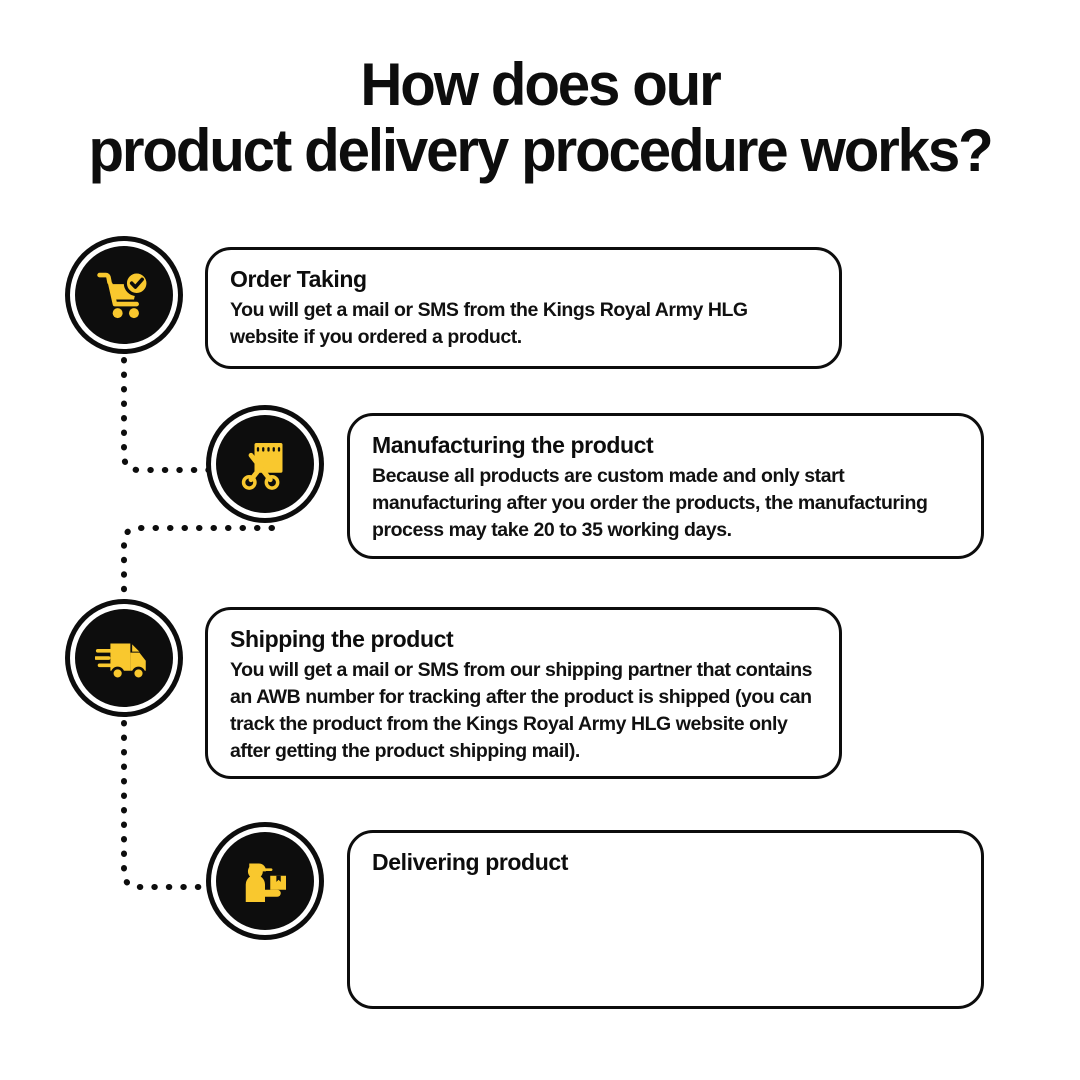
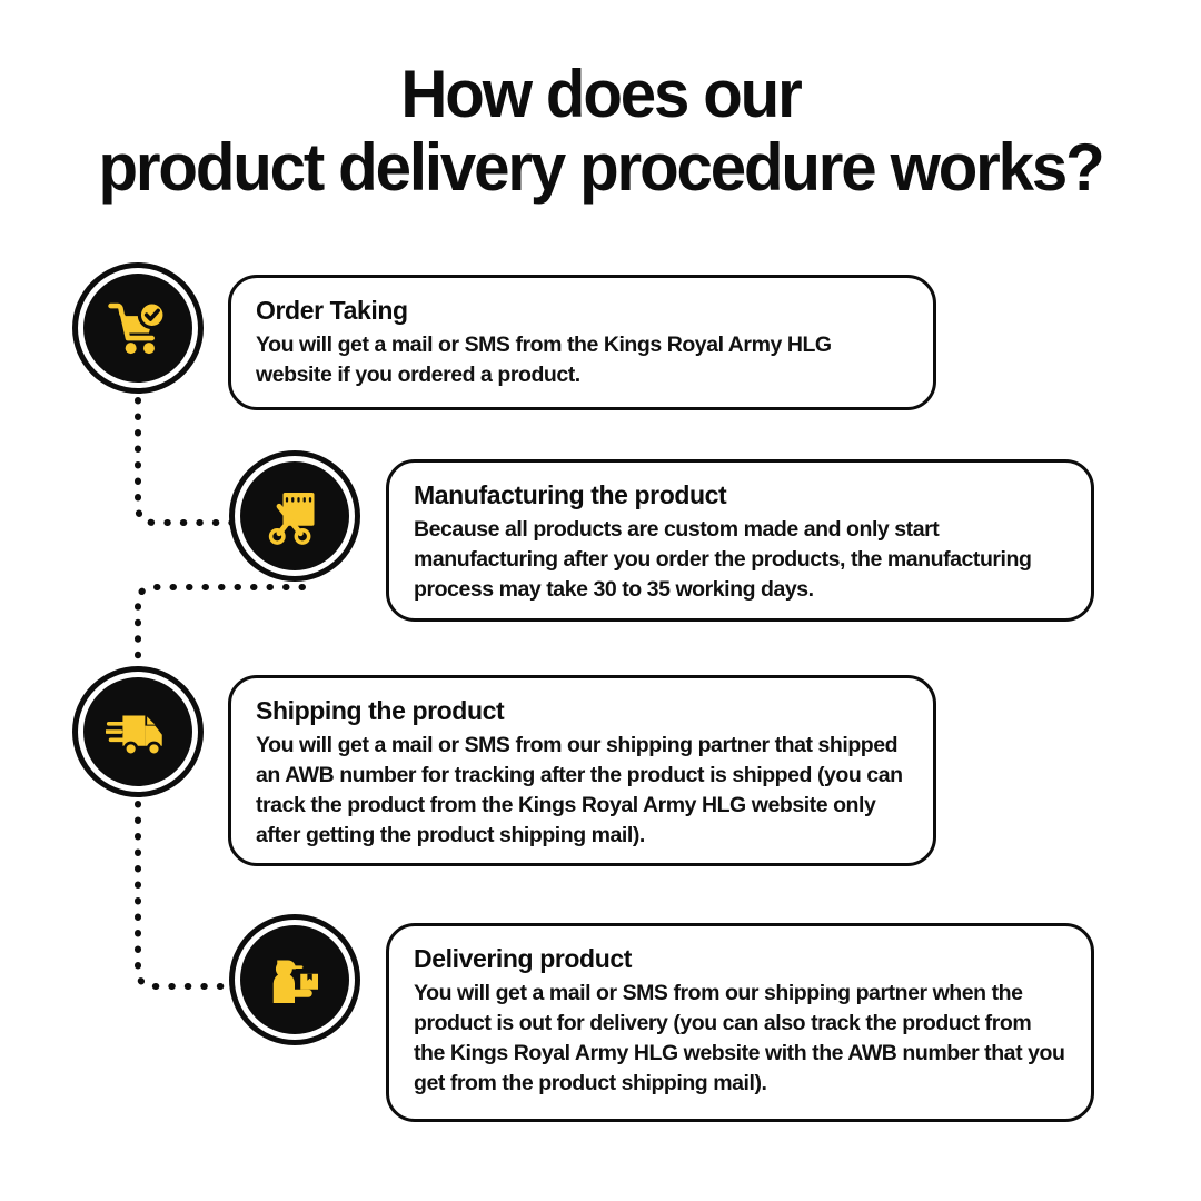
  How does our
  product delivery procedure works?
  Order Taking
  You will get a mail or SMS from the Kings Royal Army HLG website if you ordered a product.
  Manufacturing the product
- Because all products are custom made and only start manufacturing after you order the products, the manufacturing process may take 20 to 35 working days.
+ Because all products are custom made and only start manufacturing after you order the products, the manufacturing process may take 30 to 35 working days.
  Shipping the product
- You will get a mail or SMS from our shipping partner that contains an AWB number for tracking after the product is shipped (you can track the product from the Kings Royal Army HLG website only after getting the product shipping mail).
+ You will get a mail or SMS from our shipping partner that shipped an AWB number for tracking after the product is shipped (you can track the product from the Kings Royal Army HLG website only after getting the product shipping mail).
  Delivering product
+ You will get a mail or SMS from our shipping partner when the product is out for delivery (you can also track the product from the Kings Royal Army HLG website with the AWB number that you get from the product shipping mail).
